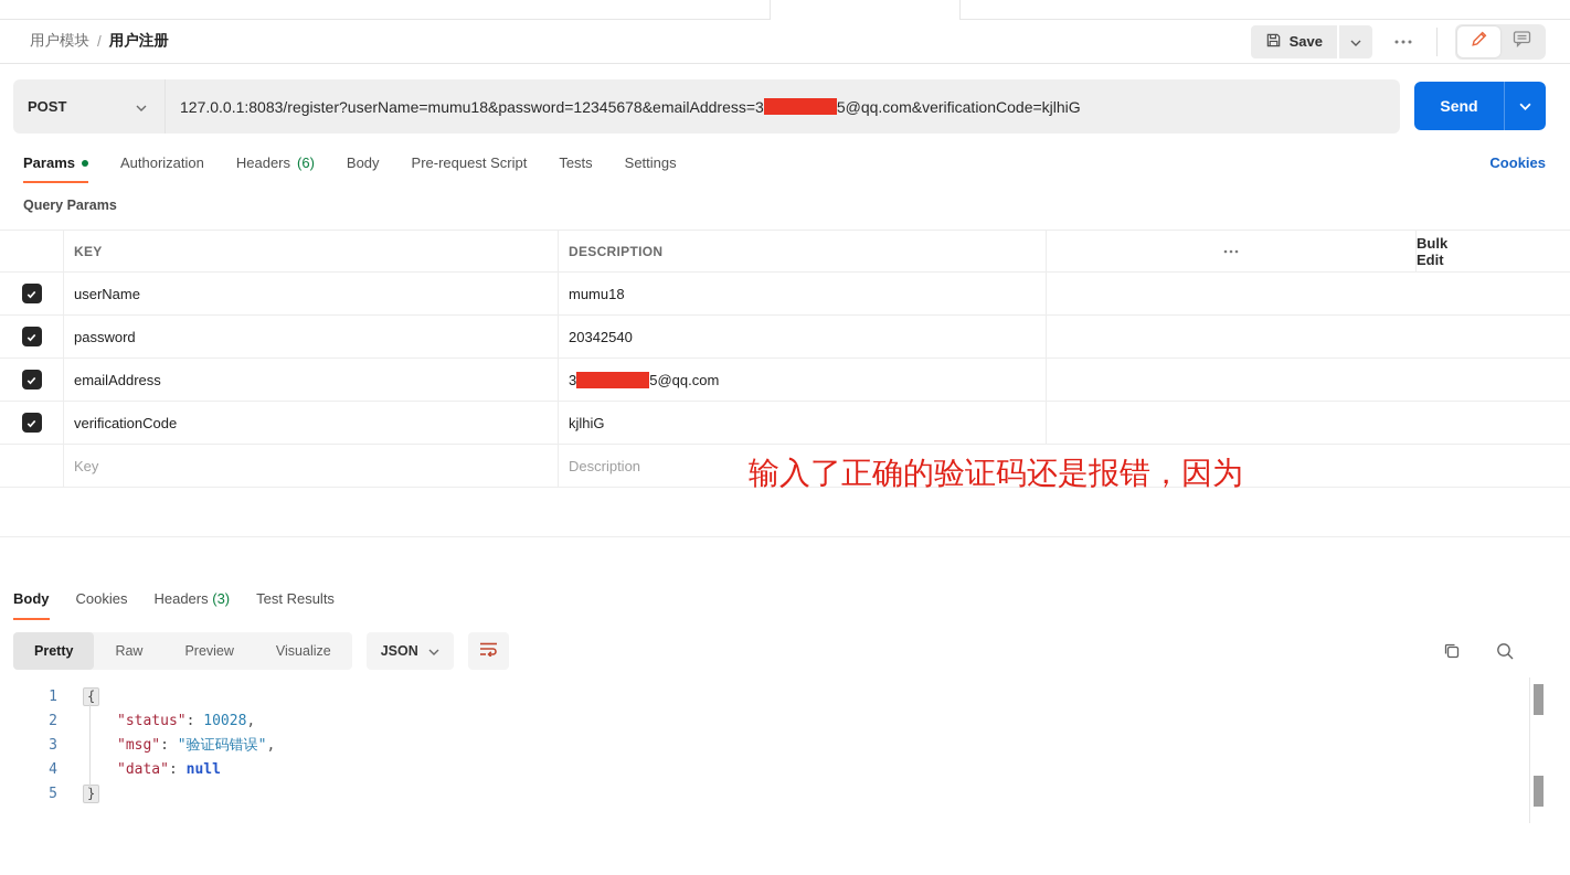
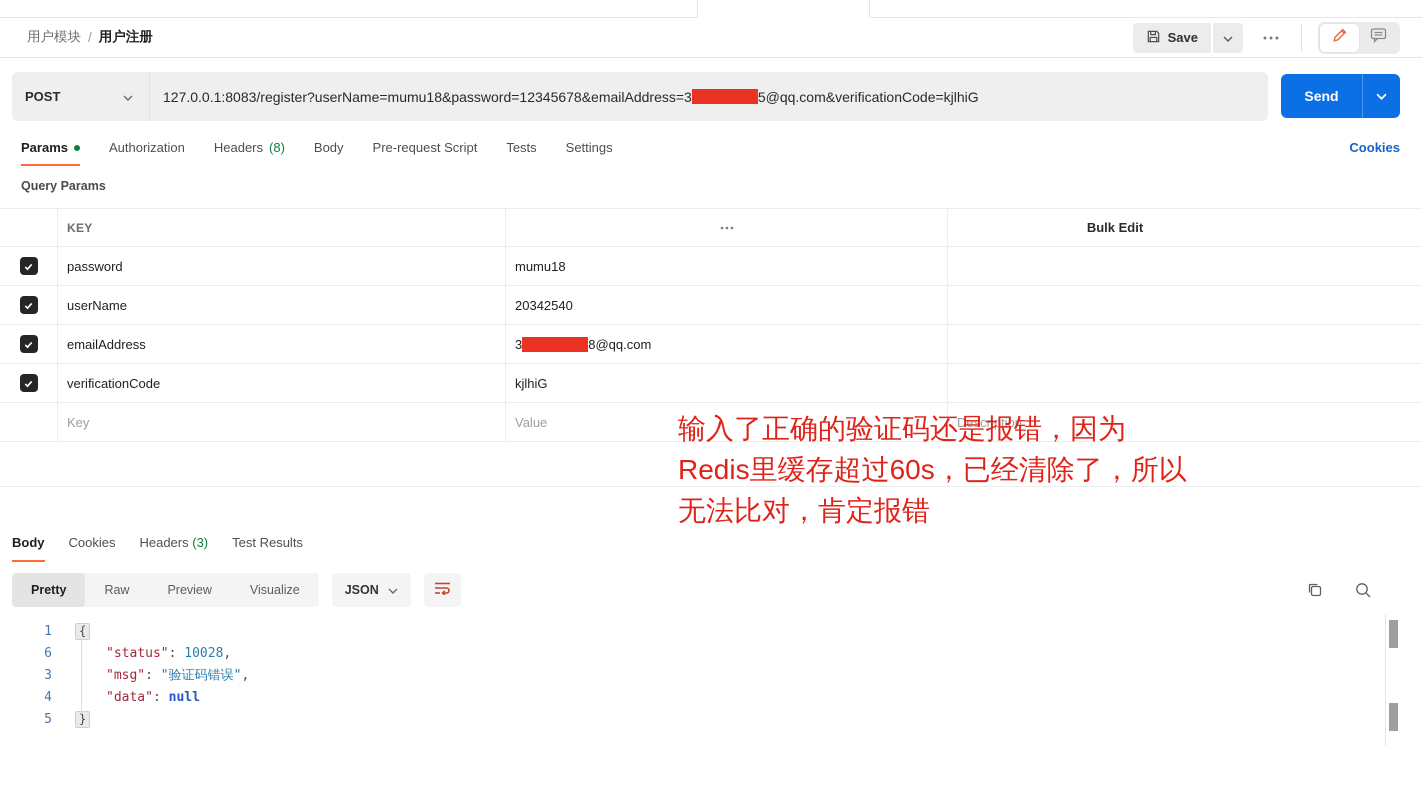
  用户模块
  /
  用户注册
  Save
  POST
  127.0.0.1:8083/register?userName=mumu18&password=12345678&emailAddress=3 5@qq.com&verificationCode=kjlhiG
  Send
  Params
  Authorization
  Headers
- (6)
+ (8)
  Body
  Pre-request Script
  Tests
  Settings
  Cookies
  Query Params
  KEY
- DESCRIPTION
  Bulk Edit
- userName
+ password
  mumu18
- password
+ userName
  20342540
  emailAddress
  3
- 5@qq.com
+ 8@qq.com
  verificationCode
  kjlhiG
  Key
+ Value
  Description
  输入了正确的验证码还是报错，因为
+ Redis里缓存超过60s，已经清除了，所以
+ 无法比对，肯定报错
  Body
  Cookies
  Headers (3)
  Test Results
  Pretty
  Raw
  Preview
  Visualize
  JSON
  1
  {
- 2
+ 6
  "status"
  :
  10028
  ,
  3
  "msg"
  :
  "验证码错误"
  ,
  4
  "data"
  :
  null
  5
  }
